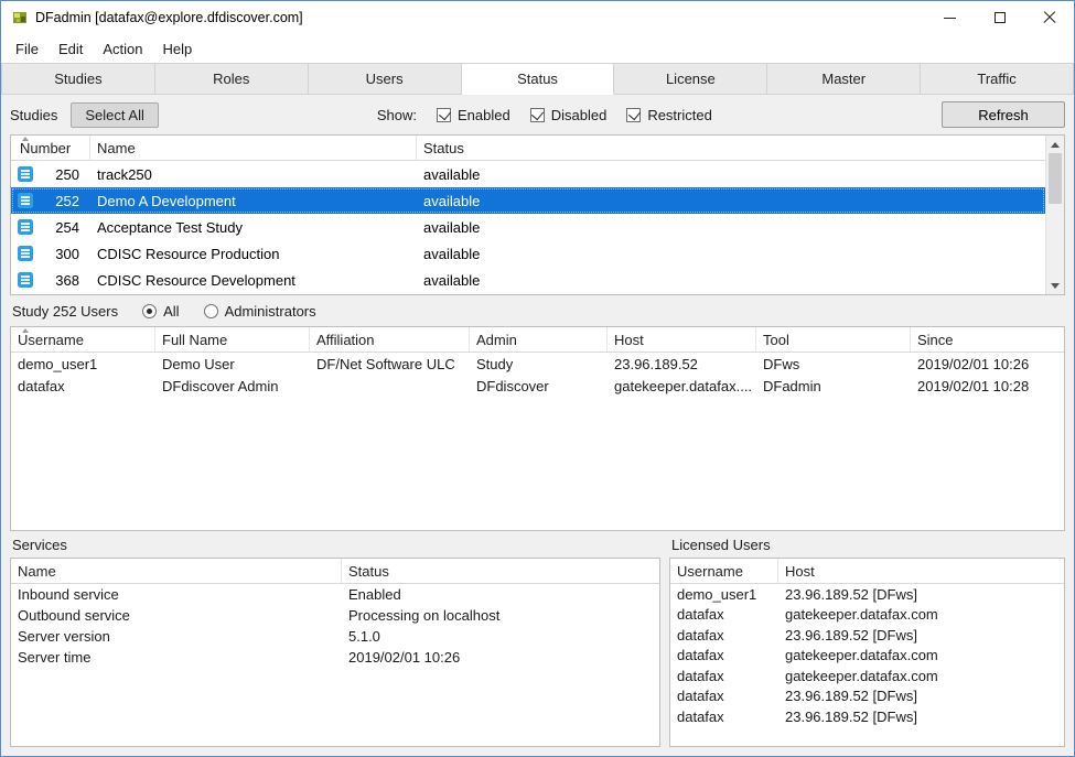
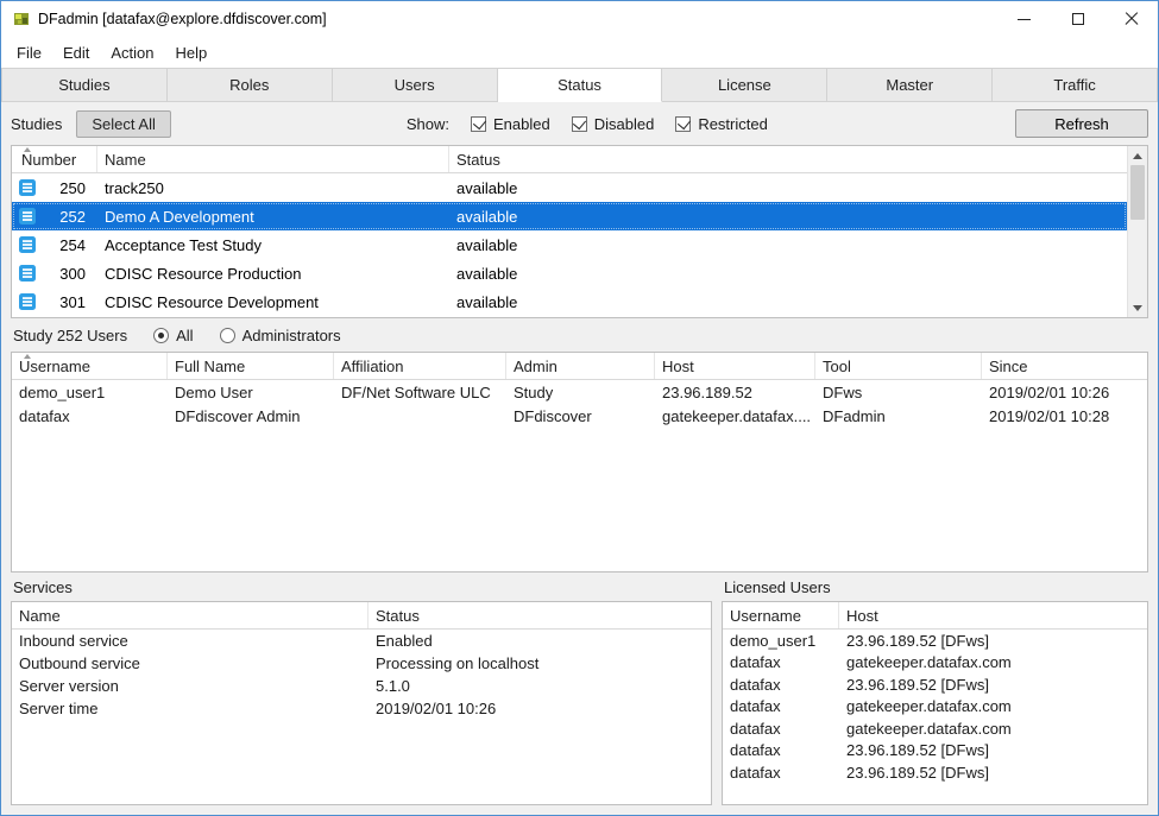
  DFadmin [datafax@explore.dfdiscover.com]
  File
  Edit
  Action
  Help
  Studies
  Roles
  Users
  Status
  License
  Master
  Traffic
  Studies
  Select All
  Show:
  Enabled
  Disabled
  Restricted
  Refresh
  Number
  Name
  Status
  250
  track250
  available
  252
  Demo A Development
  available
  254
  Acceptance Test Study
  available
  300
  CDISC Resource Production
  available
- 368
+ 301
  CDISC Resource Development
  available
  Study 252 Users
  All
  Administrators
  Username
  Full Name
  Affiliation
  Admin
  Host
  Tool
  Since
  demo_user1
  Demo User
  DF/Net Software ULC
  Study
  23.96.189.52
  DFws
  2019/02/01 10:26
  datafax
  DFdiscover Admin
  DFdiscover
  gatekeeper.datafax....
  DFadmin
  2019/02/01 10:28
  Services
  Name
  Status
  Inbound service
  Enabled
  Outbound service
  Processing on localhost
  Server version
  5.1.0
  Server time
  2019/02/01 10:26
  Licensed Users
  Username
  Host
  demo_user1
  23.96.189.52 [DFws]
  datafax
  gatekeeper.datafax.com
  datafax
  23.96.189.52 [DFws]
  datafax
  gatekeeper.datafax.com
  datafax
  gatekeeper.datafax.com
  datafax
  23.96.189.52 [DFws]
  datafax
  23.96.189.52 [DFws]
